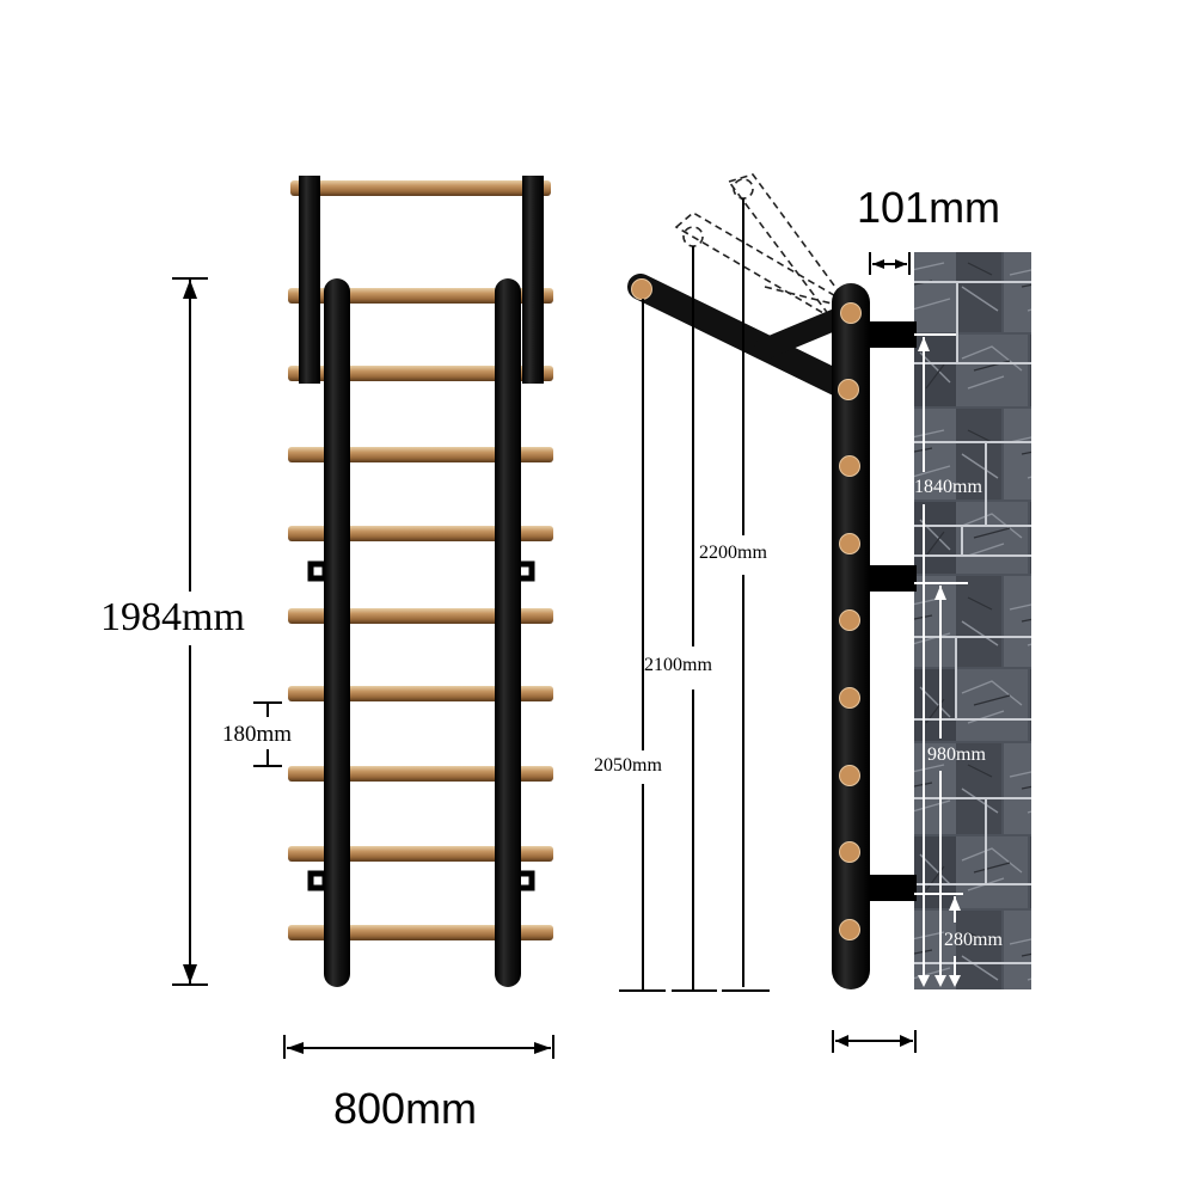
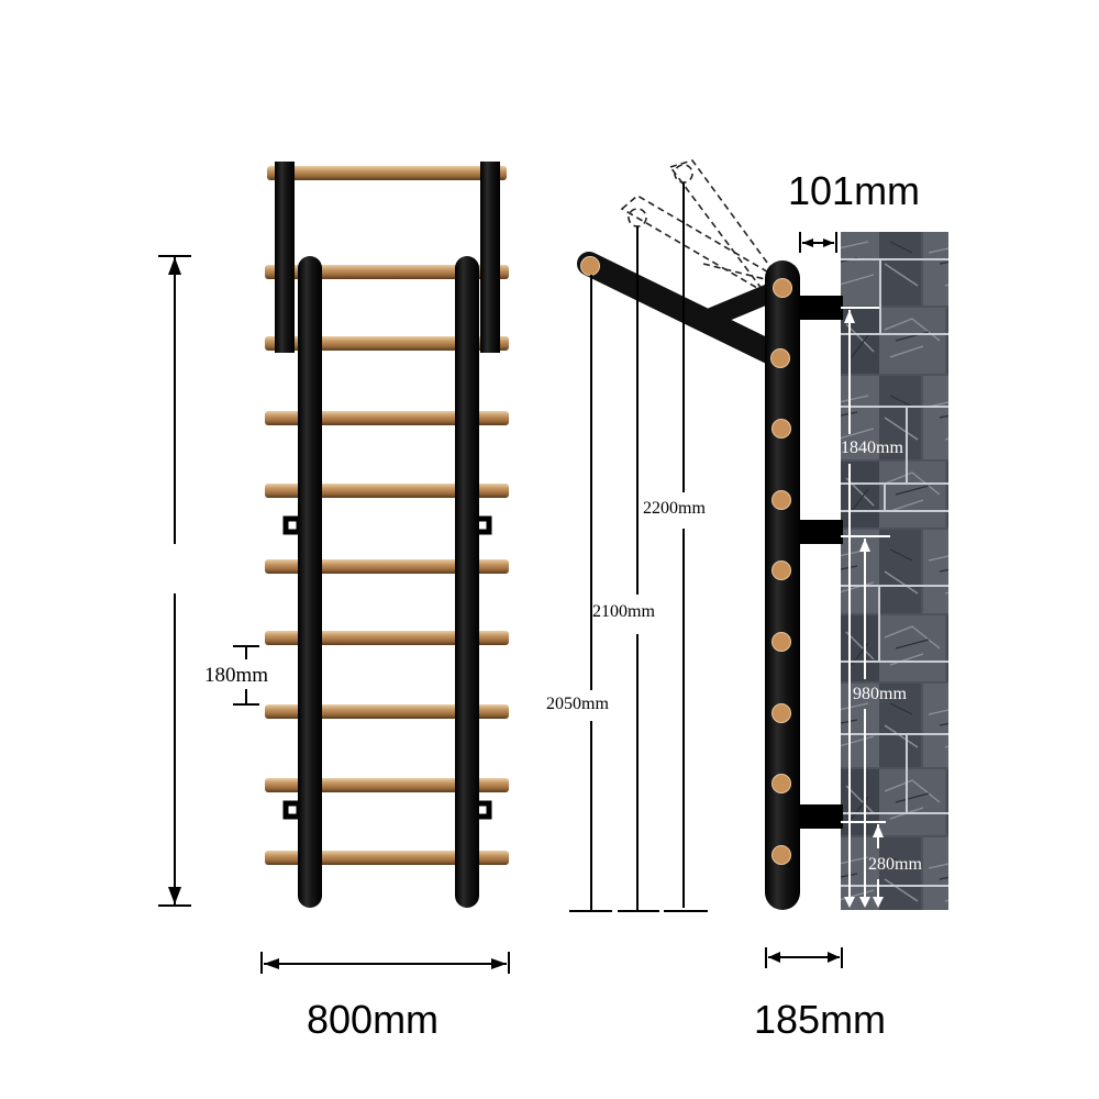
- 1984mm
  180mm
  800mm
  101mm
+ 185mm
  2050mm
  2100mm
  2200mm
  1840mm
  980mm
  280mm
